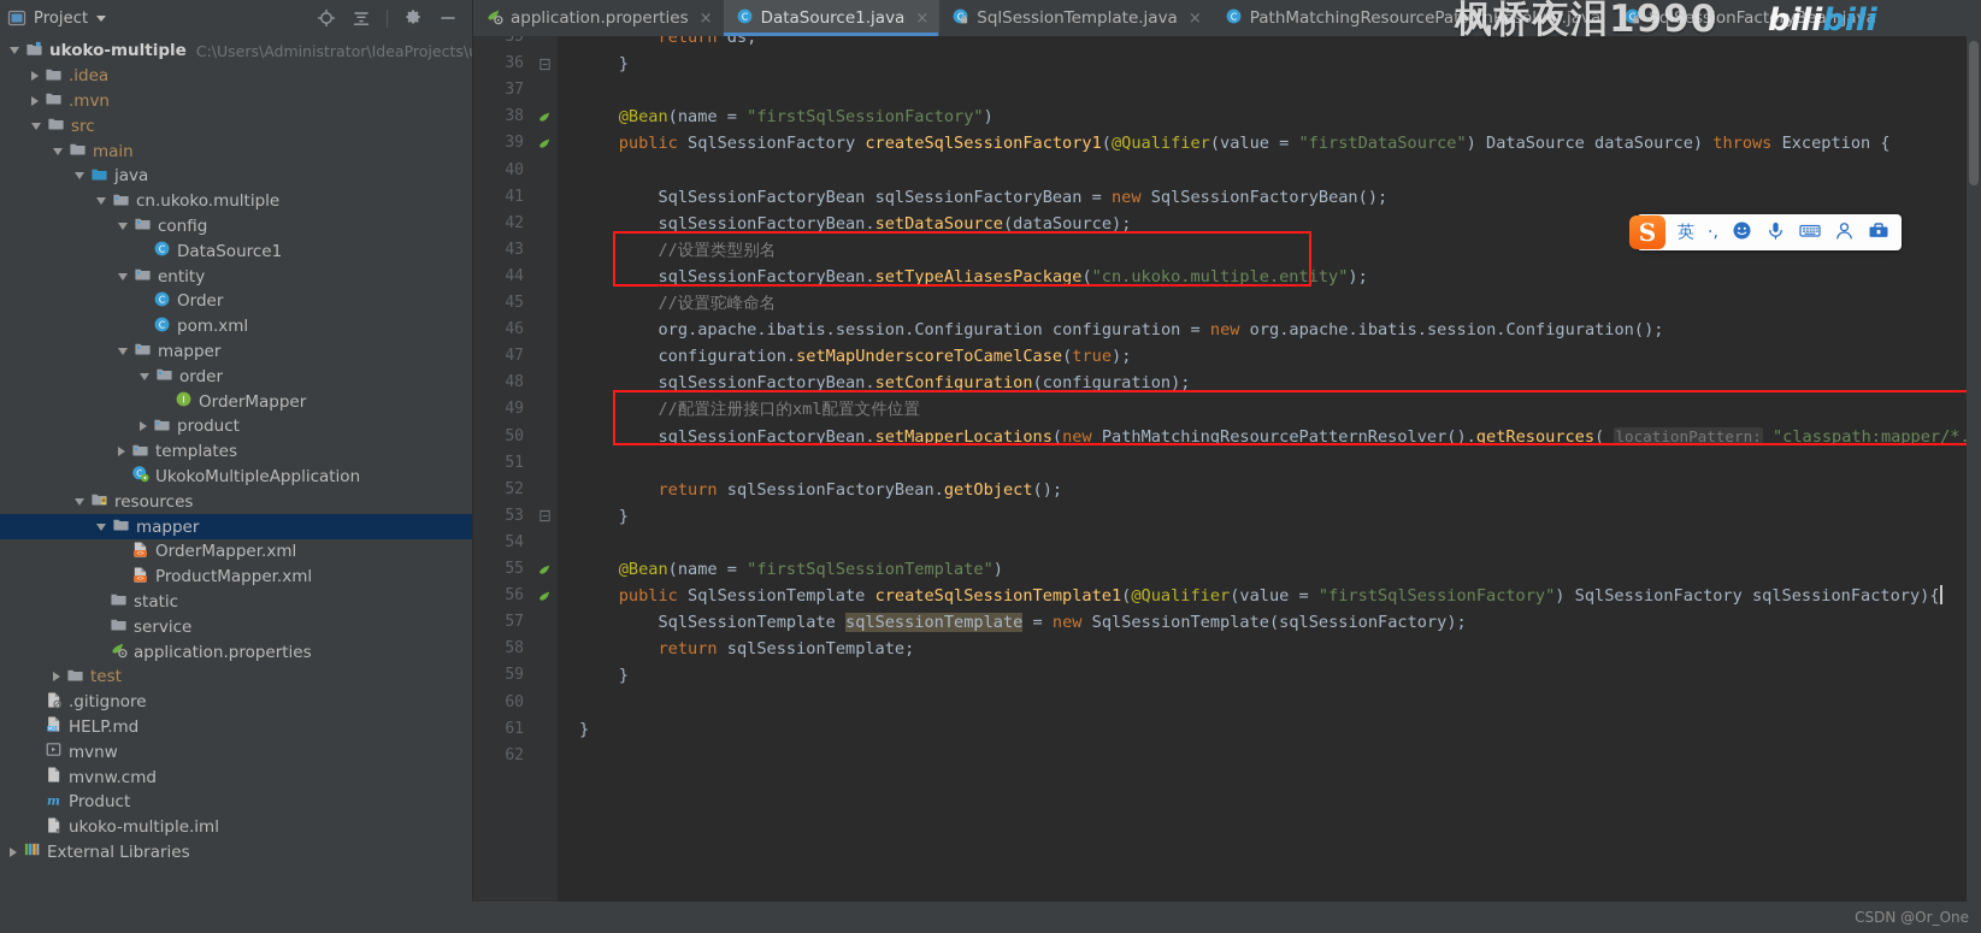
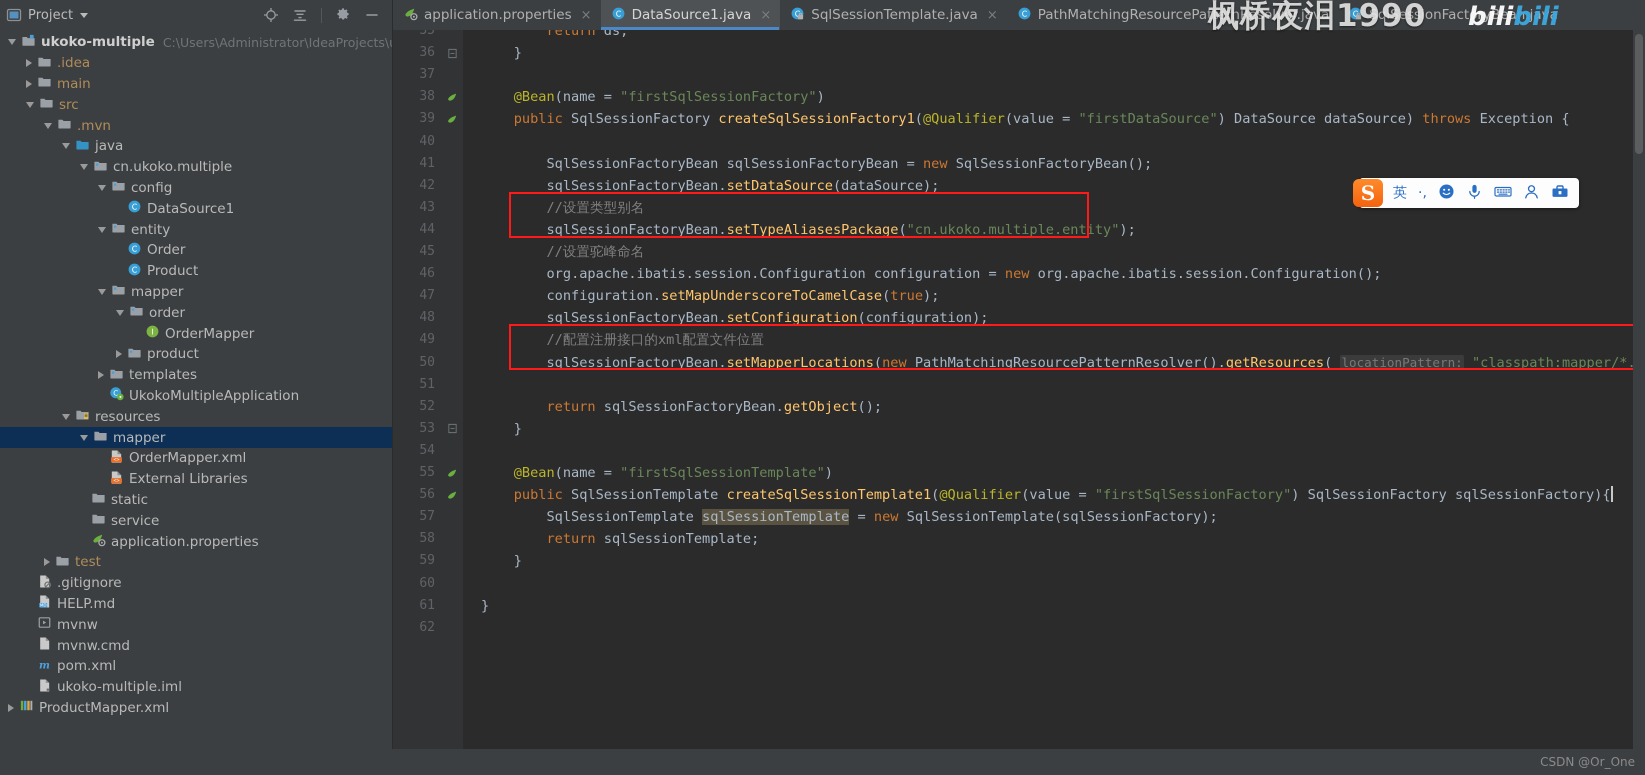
  Project
  ukoko-multiple
  C:\Users\Administrator\IdeaProjects\
  .idea
- .mvn
+ main
  src
- main
+ .mvn
  java
  cn.ukoko.multiple
  config
  C
  DataSource1
  entity
  C
  Order
  C
- pom.xml
+ Product
  mapper
  order
  I
  OrderMapper
  product
  templates
  C
  UkokoMultipleApplication
  resources
  mapper
  OrderMapper.xml
- ProductMapper.xml
+ External Libraries
  static
  service
  application.properties
  test
  .gitignore
  HELP.md
  mvnw
  mvnw.cmd
  m
- Product
+ pom.xml
  ukoko-multiple.iml
- External Libraries
+ ProductMapper.xml
  application.properties
  ×
  C
  DataSource1.java
  ×
  C
  SqlSessionTemplate.java
  ×
  C
  PathMatchingResourcePatternResolver.java
  C
  SqlSessionFactoryBean.java
  35
  return ds;
  36
  }
  37
  38
  @Bean(name = "firstSqlSessionFactory")
  39
  public SqlSessionFactory createSqlSessionFactory1(@Qualifier(value = "firstDataSource") DataSource dataSource) throws Exception {
  40
  41
  SqlSessionFactoryBean sqlSessionFactoryBean = new SqlSessionFactoryBean();
  42
  sqlSessionFactoryBean.setDataSource(dataSource);
  43
  //设置类型别名
  44
  sqlSessionFactoryBean.setTypeAliasesPackage("cn.ukoko.multiple.entity");
  45
  //设置驼峰命名
  46
  org.apache.ibatis.session.Configuration configuration = new org.apache.ibatis.session.Configuration();
  47
  configuration.setMapUnderscoreToCamelCase(true);
  48
  sqlSessionFactoryBean.setConfiguration(configuration);
  49
  //配置注册接口的xml配置文件位置
  50
  sqlSessionFactoryBean.setMapperLocations(new PathMatchingResourcePatternResolver().getResources( locationPattern: "classpath:mapper/*.
  51
  52
  return sqlSessionFactoryBean.getObject();
  53
  }
  54
  55
  @Bean(name = "firstSqlSessionTemplate")
  56
  public SqlSessionTemplate createSqlSessionTemplate1(@Qualifier(value = "firstSqlSessionFactory") SqlSessionFactory sqlSessionFactory){
  57
  SqlSessionTemplate sqlSessionTemplate = new SqlSessionTemplate(sqlSessionFactory);
  58
  return sqlSessionTemplate;
  59
  }
  60
  61
  }
  62
  S
  英
  ·,
  枫桥夜泪1990
  bilibili
  CSDN @Or_One
